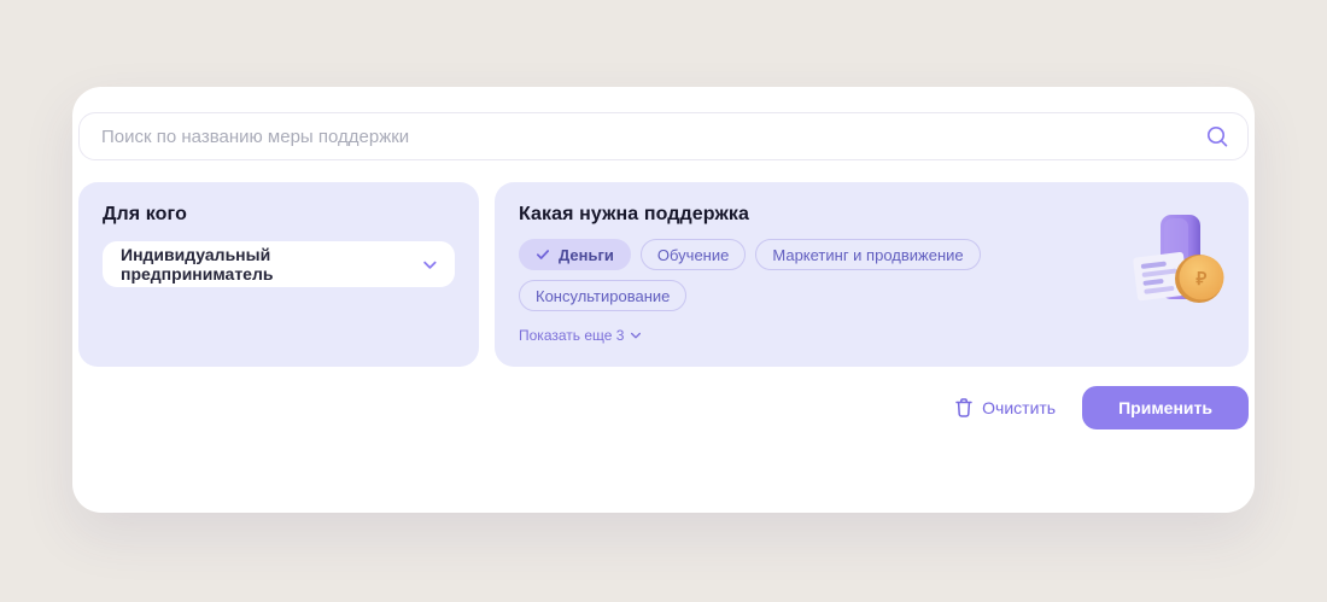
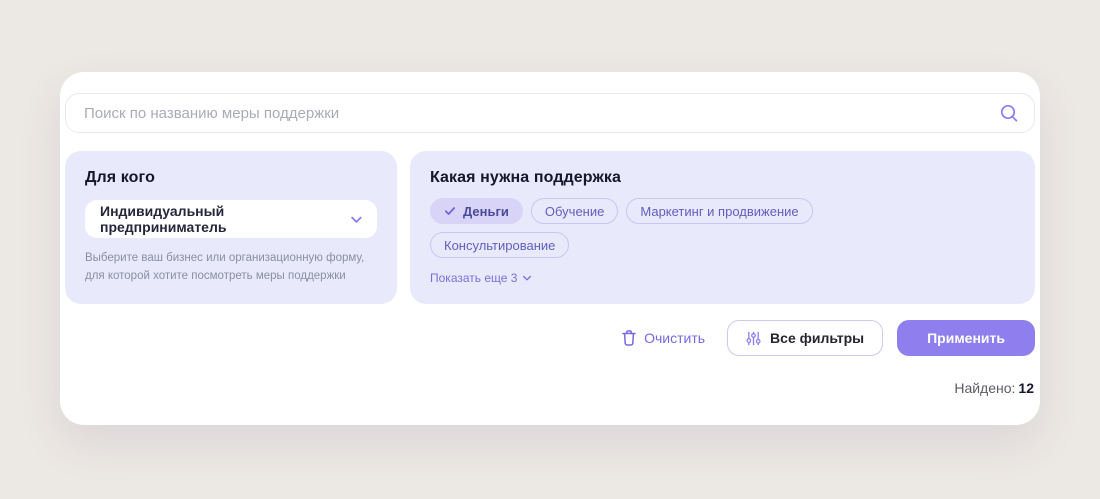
  Поиск по названию меры поддержки
  Для кого
  Индивидуальный предприниматель
+ Выберите ваш бизнес или организационную форму, для которой хотите посмотреть меры поддержки
  Какая нужна поддержка
  Деньги
  Обучение
  Маркетинг и продвижение
  Консультирование
  Показать еще 3
- ₽
  Очистить
+ Все фильтры
  Применить
+ Найдено: 12
